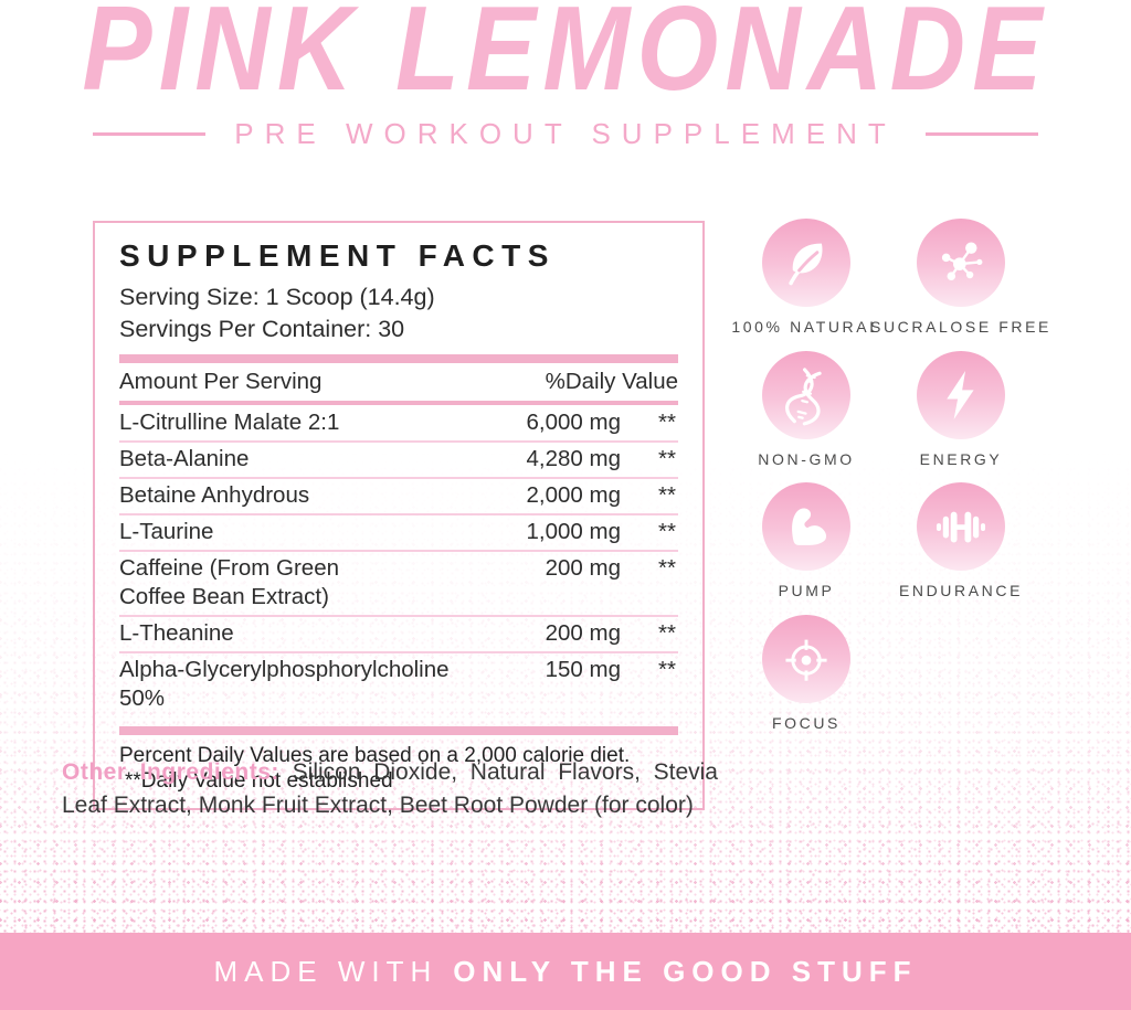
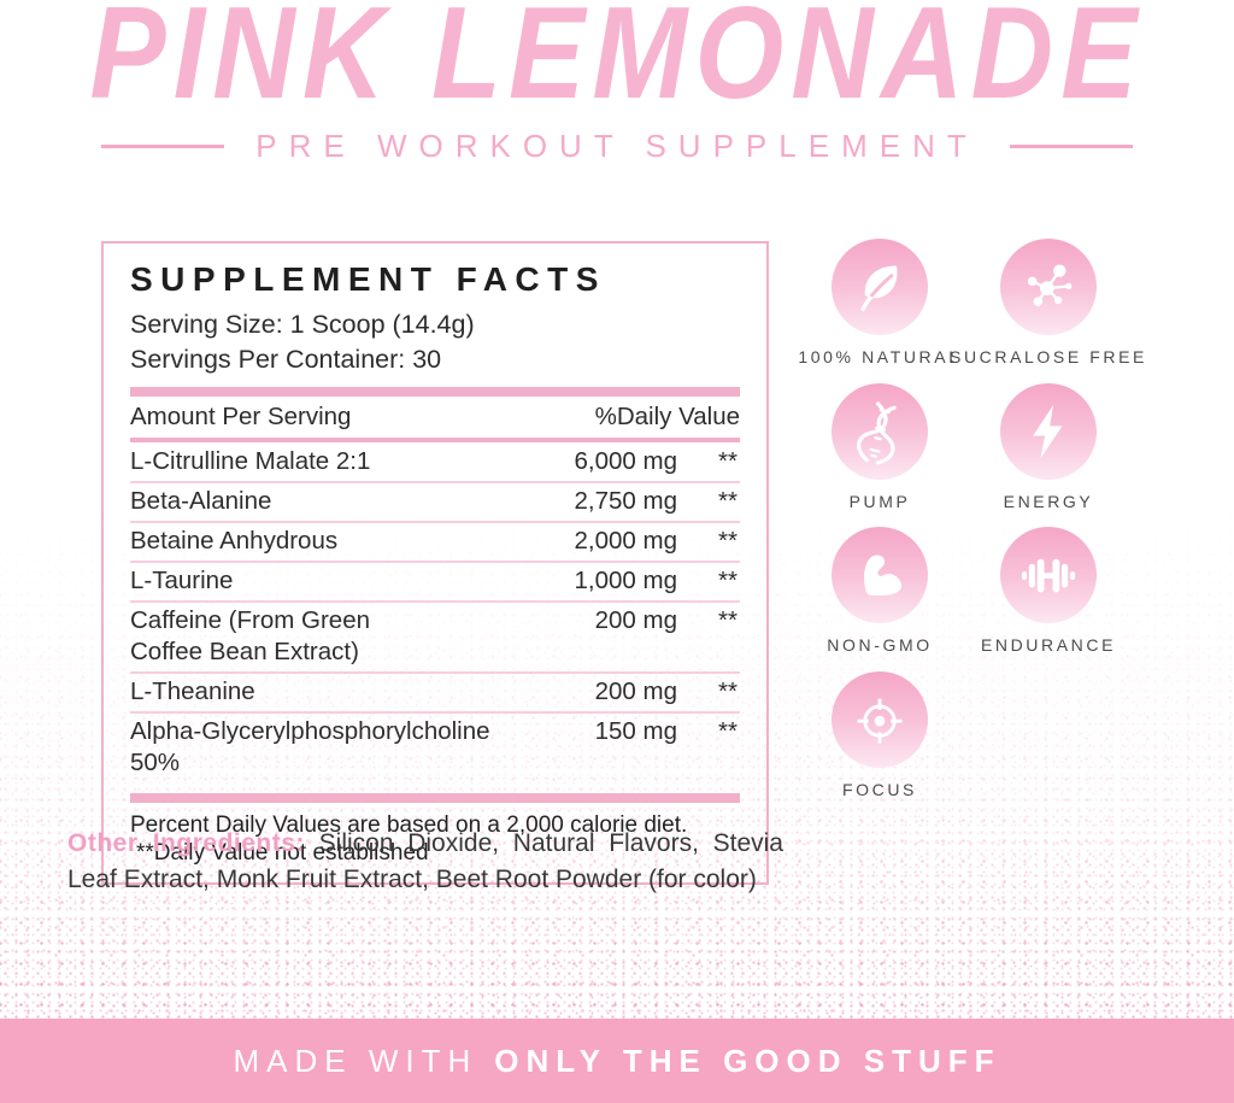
  PINK LEMONADE
  PRE WORKOUT SUPPLEMENT
  SUPPLEMENT FACTS
  Serving Size: 1 Scoop (14.4g)
  Servings Per Container: 30
  Amount Per Serving
  %Daily Value
  L-Citrulline Malate 2:1
  6,000 mg
  **
  Beta-Alanine
- 4,280 mg
+ 2,750 mg
  **
  Betaine Anhydrous
  2,000 mg
  **
  L-Taurine
  1,000 mg
  **
  Caffeine (From Green
  Coffee Bean Extract)
  200 mg
  **
  L-Theanine
  200 mg
  **
  Alpha-Glycerylphosphorylcholine 50%
  150 mg
  **
  Percent Daily Values are based on a 2,000 calorie diet.
  **Daily Value not established
  100% NATURAL
  SUCRALOSE FREE
- NON-GMO
+ PUMP
  ENERGY
- PUMP
+ NON-GMO
  ENDURANCE
  FOCUS
  Other Ingredients: Silicon Dioxide, Natural Flavors, Stevia Leaf Extract, Monk Fruit Extract, Beet Root Powder (for color)
  MADE WITH
  ONLY THE GOOD STUFF
